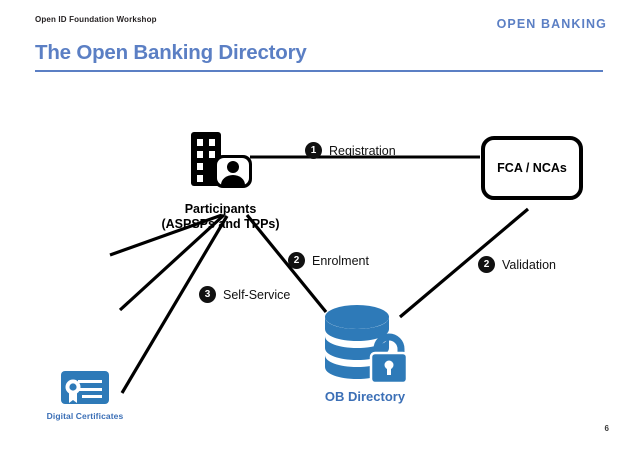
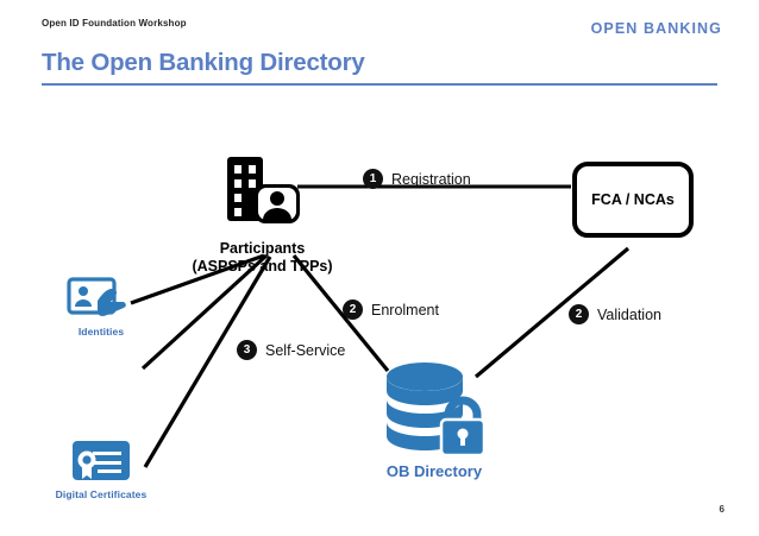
  Open ID Foundation Workshop
  OPEN BANKING
  The Open Banking Directory
  Participants
  (ASPSPs and TPPs)
  FCA / NCAs
  OB Directory
+ Identities
  Digital Certificates
  1
  Registration
  2
  Enrolment
  2
  Validation
  3
  Self-Service
  6
